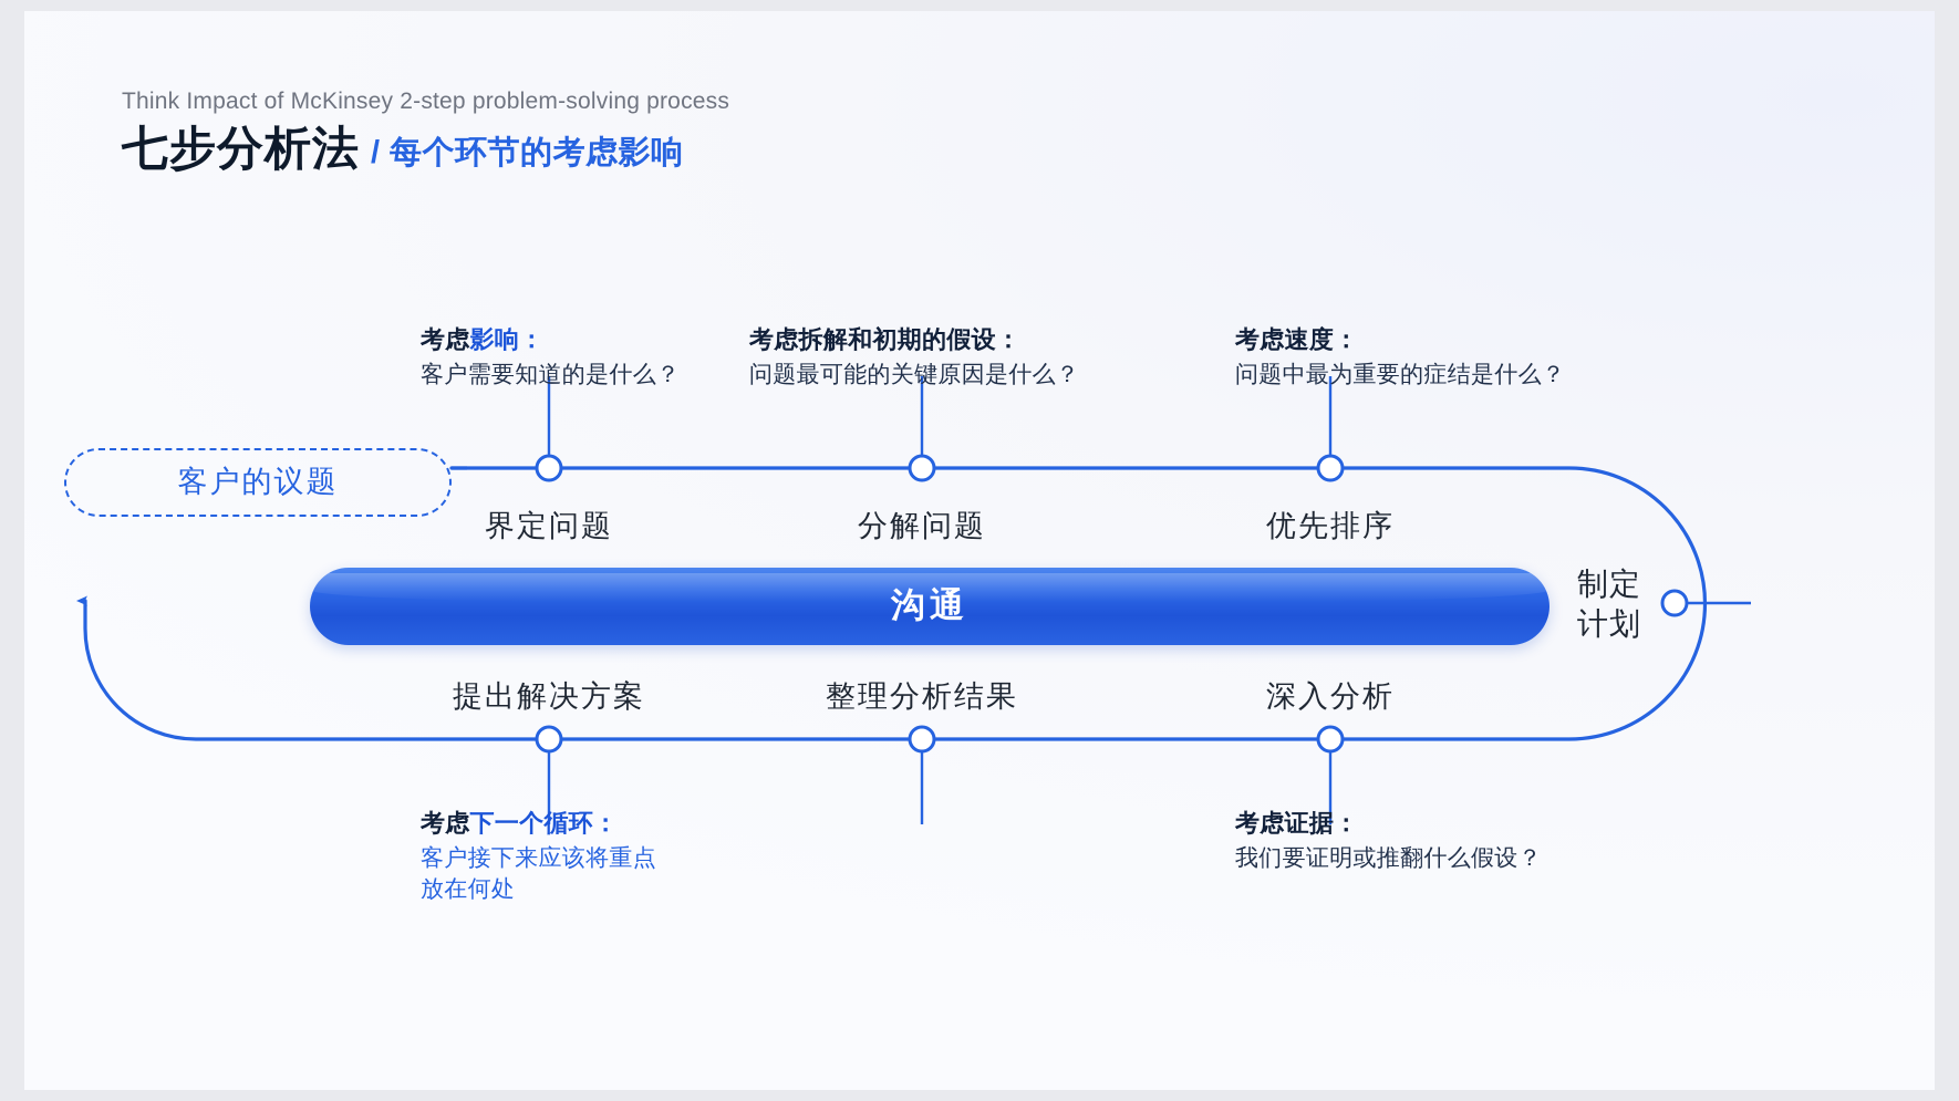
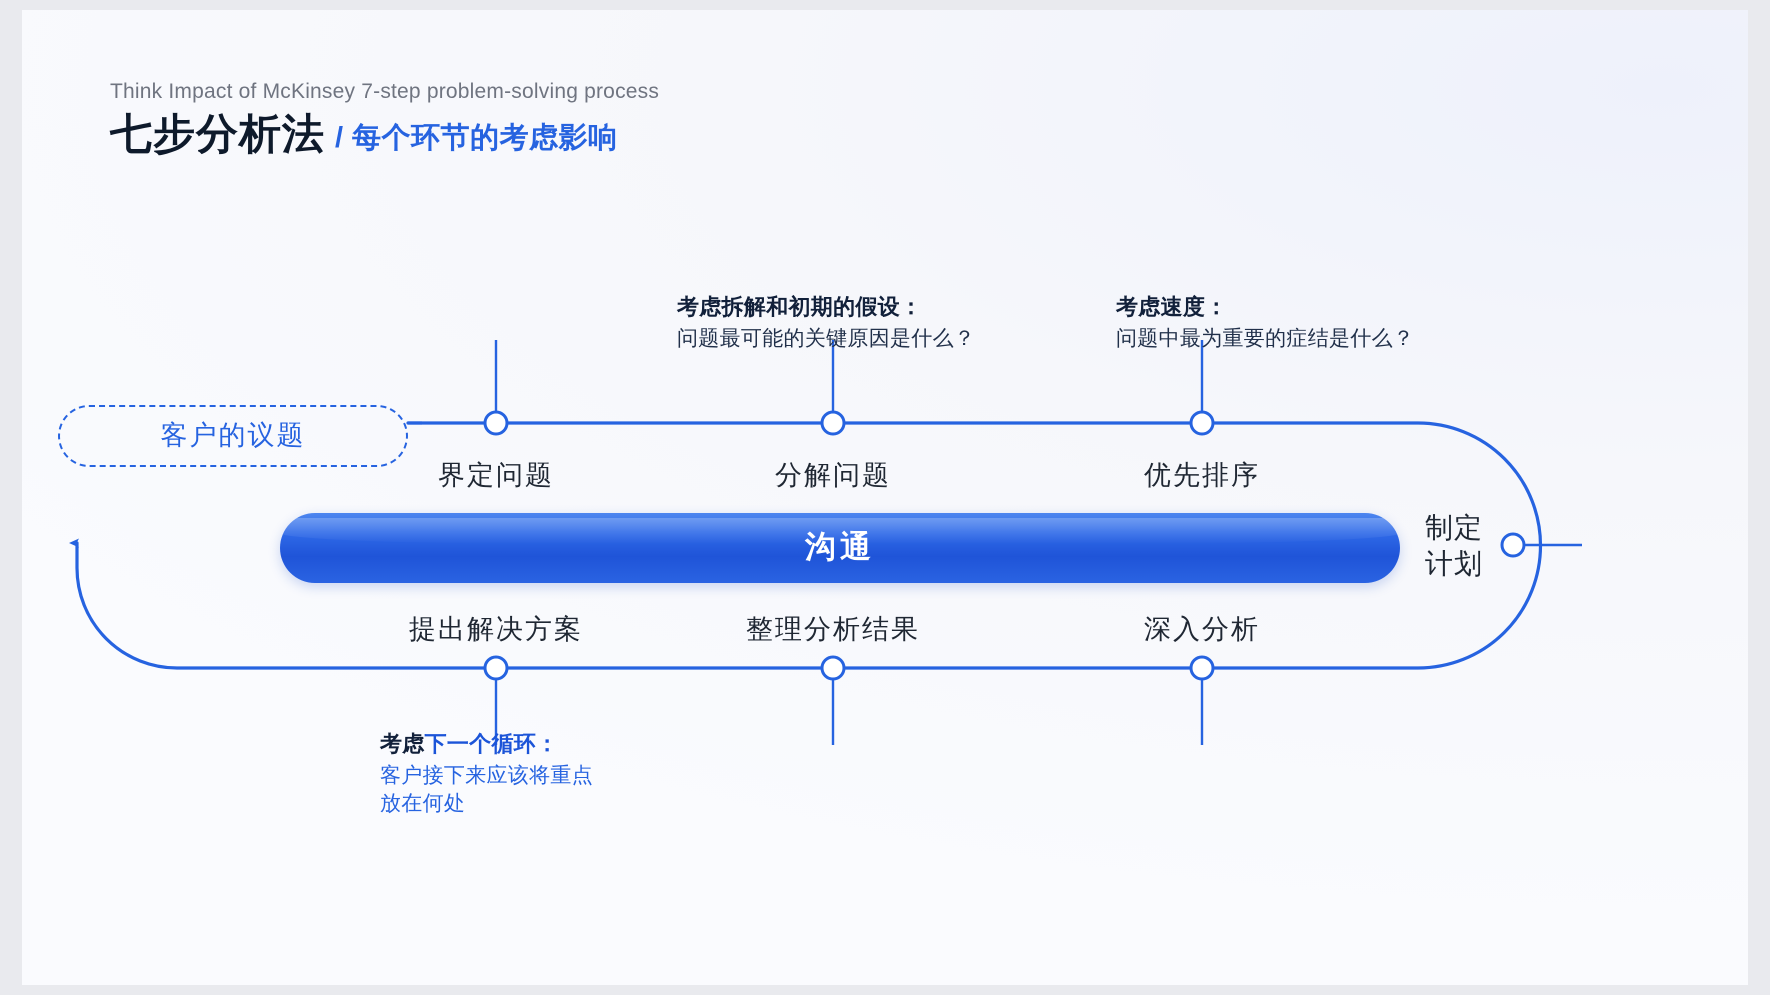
- Think Impact of McKinsey 2-step problem-solving process
+ Think Impact of McKinsey 7-step problem-solving process
  七步分析法
  / 每个环节的考虑影响
  客户的议题
  沟通
  制定
  计划
  界定问题
  分解问题
  优先排序
  提出解决方案
  整理分析结果
  深入分析
- 考虑影响：
- 客户需要知道的是什么？
  考虑拆解和初期的假设：
  问题最可能的关键原因是什么？
  考虑速度：
  问题中最为重要的症结是什么？
  考虑下一个循环：
  客户接下来应该将重点
  放在何处
- 考虑证据：
- 我们要证明或推翻什么假设？
